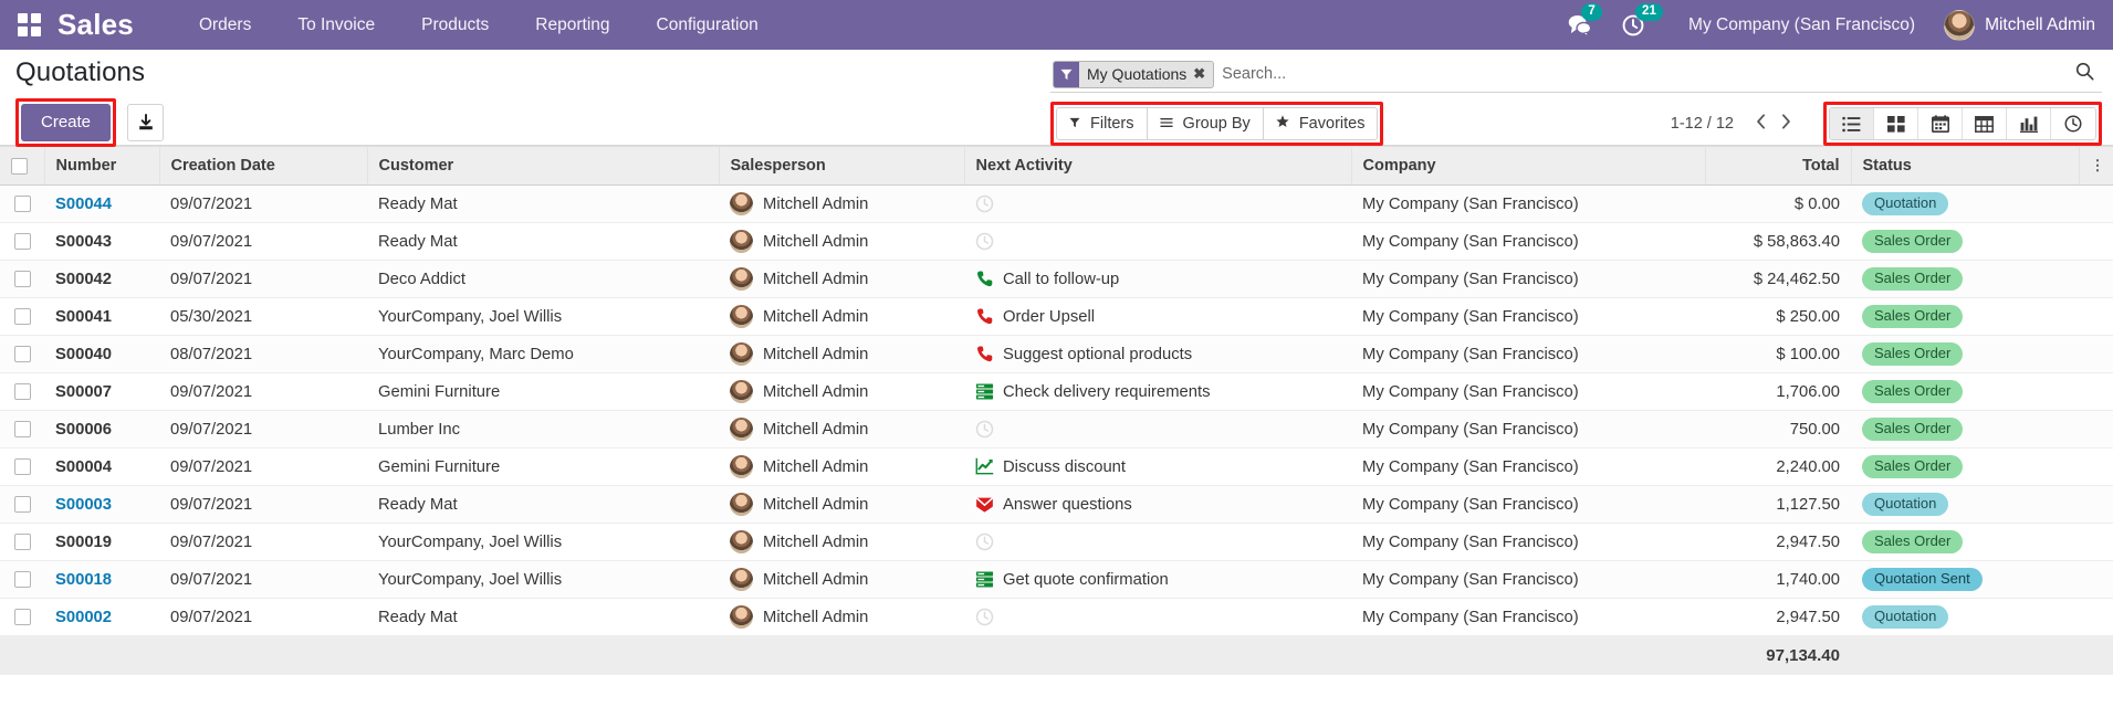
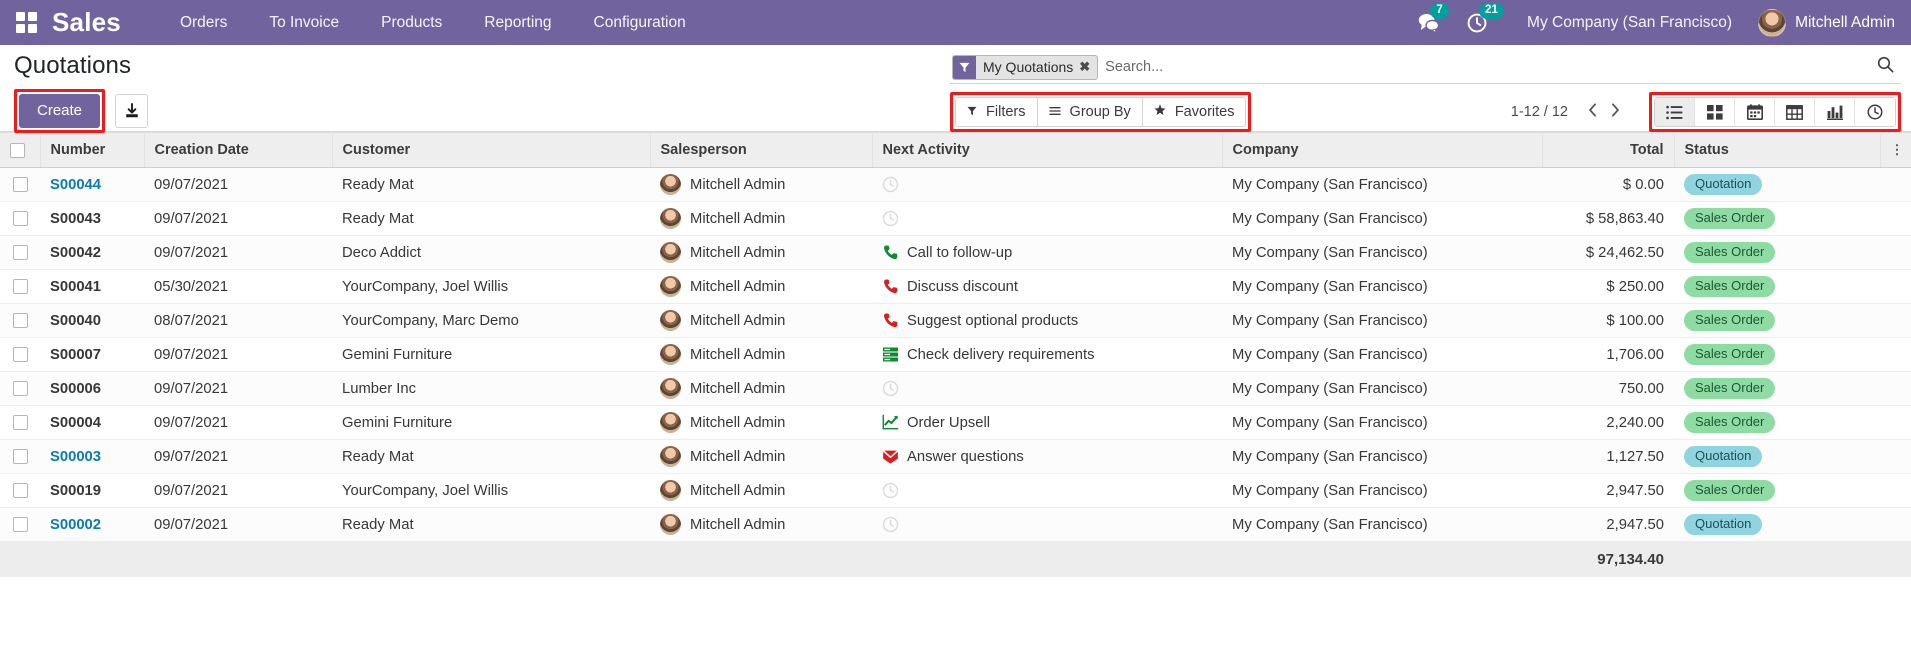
  Sales
  Orders
  To Invoice
  Products
  Reporting
  Configuration
  7
  21
  My Company (San Francisco)
  Mitchell Admin
  Quotations
  Create
  My Quotations
  ✖
  Search...
  Filters
  Group By
  Favorites
  1-12 / 12
  	Number	Creation Date	Customer	Salesperson	Next Activity	Company	Total	Status	⋮
  	S00044	09/07/2021	Ready Mat	Mitchell Admin		My Company (San Francisco)	$ 0.00	Quotation
  	S00043	09/07/2021	Ready Mat	Mitchell Admin		My Company (San Francisco)	$ 58,863.40	Sales Order
  	S00042	09/07/2021	Deco Addict	Mitchell Admin	Call to follow-up	My Company (San Francisco)	$ 24,462.50	Sales Order
- 	S00041	05/30/2021	YourCompany, Joel Willis	Mitchell Admin	Order Upsell	My Company (San Francisco)	$ 250.00	Sales Order
+ 	S00041	05/30/2021	YourCompany, Joel Willis	Mitchell Admin	Discuss discount	My Company (San Francisco)	$ 250.00	Sales Order
  	S00040	08/07/2021	YourCompany, Marc Demo	Mitchell Admin	Suggest optional products	My Company (San Francisco)	$ 100.00	Sales Order
  	S00007	09/07/2021	Gemini Furniture	Mitchell Admin	Check delivery requirements	My Company (San Francisco)	1,706.00	Sales Order
  	S00006	09/07/2021	Lumber Inc	Mitchell Admin		My Company (San Francisco)	750.00	Sales Order
- 	S00004	09/07/2021	Gemini Furniture	Mitchell Admin	Discuss discount	My Company (San Francisco)	2,240.00	Sales Order
+ 	S00004	09/07/2021	Gemini Furniture	Mitchell Admin	Order Upsell	My Company (San Francisco)	2,240.00	Sales Order
  	S00003	09/07/2021	Ready Mat	Mitchell Admin	Answer questions	My Company (San Francisco)	1,127.50	Quotation
  	S00019	09/07/2021	YourCompany, Joel Willis	Mitchell Admin		My Company (San Francisco)	2,947.50	Sales Order
- 	S00018	09/07/2021	YourCompany, Joel Willis	Mitchell Admin	Get quote confirmation	My Company (San Francisco)	1,740.00	Quotation Sent
  	S00002	09/07/2021	Ready Mat	Mitchell Admin		My Company (San Francisco)	2,947.50	Quotation
  	97,134.40
